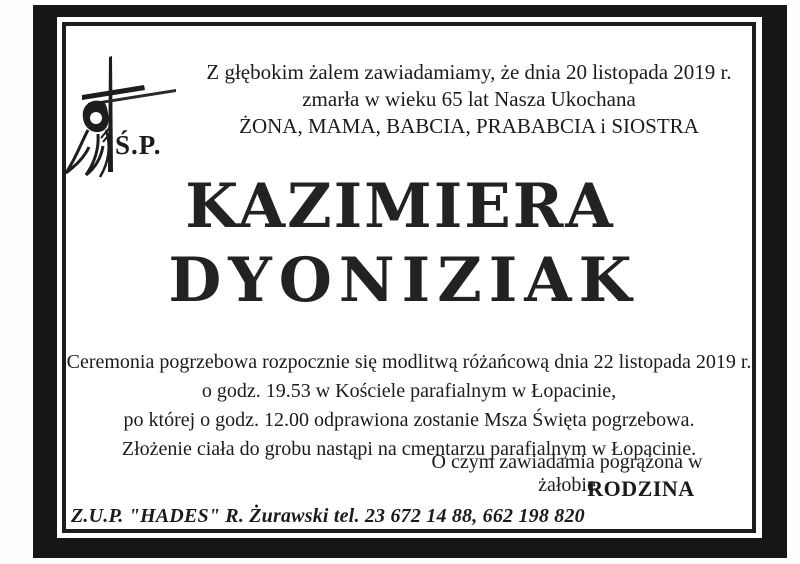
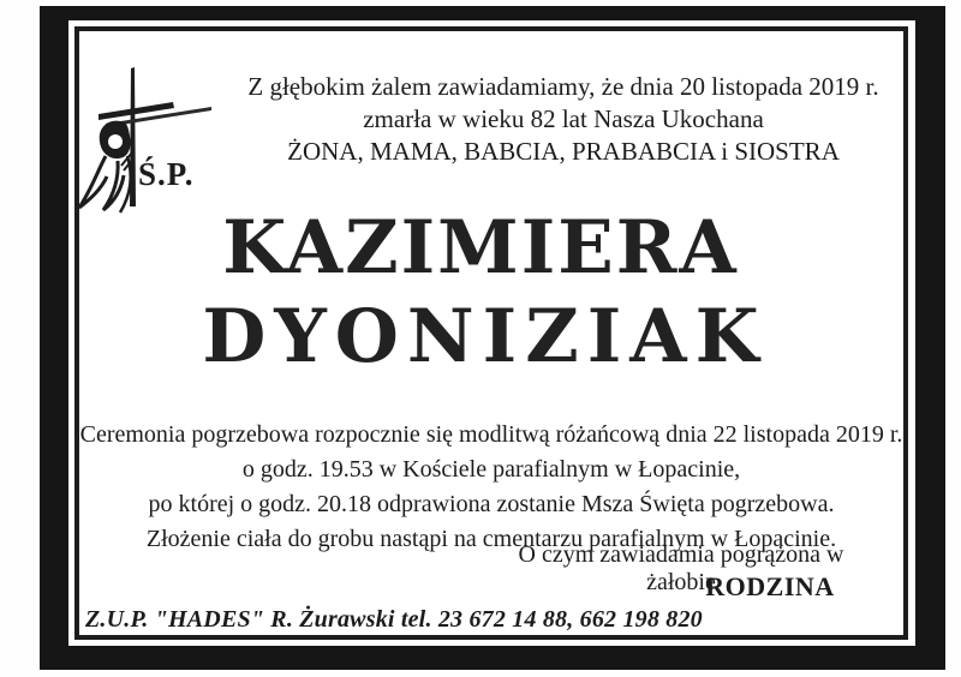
  Ś.P.
  Z głębokim żalem zawiadamiamy, że dnia 20 listopada 2019 r.
- zmarła w wieku 65 lat Nasza Ukochana
+ zmarła w wieku 82 lat Nasza Ukochana
  ŻONA, MAMA, BABCIA, PRABABCIA i SIOSTRA
  KAZIMIERA
  DYONIZIAK
  Ceremonia pogrzebowa rozpocznie się modlitwą różańcową dnia 22 listopada 2019 r.
  o godz. 19.53 w Kościele parafialnym w Łopacinie,
- po której o godz. 12.00 odprawiona zostanie Msza Święta pogrzebowa.
+ po której o godz. 20.18 odprawiona zostanie Msza Święta pogrzebowa.
  Złożenie ciała do grobu nastąpi na cmentarzu parafialnym w Łopacinie.
  O czym zawiadamia pogrążona w żałobie
  RODZINA
  Z.U.P. "HADES" R. Żurawski tel. 23 672 14 88, 662 198 820
